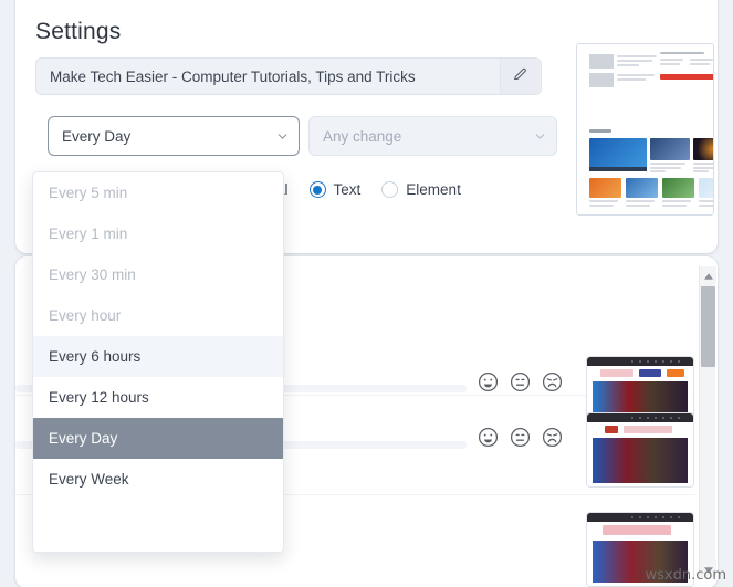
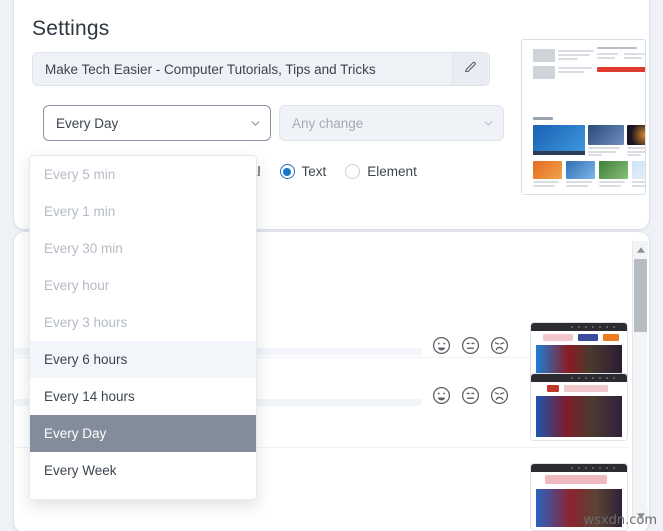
  Settings
  Make Tech Easier - Computer Tutorials, Tips and Tricks
  Every Day
  Any change
  Text
  Element
  Every 5 min
  Every 1 min
  Every 30 min
  Every hour
+ Every 3 hours
  Every 6 hours
- Every 12 hours
+ Every 14 hours
  Every Day
  Every Week
  wsxdn.com
